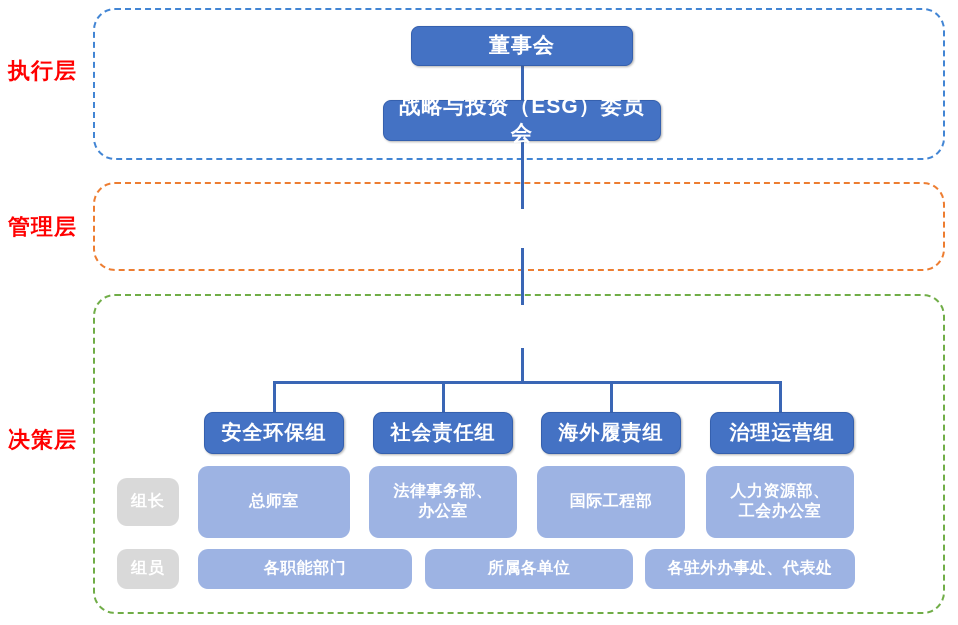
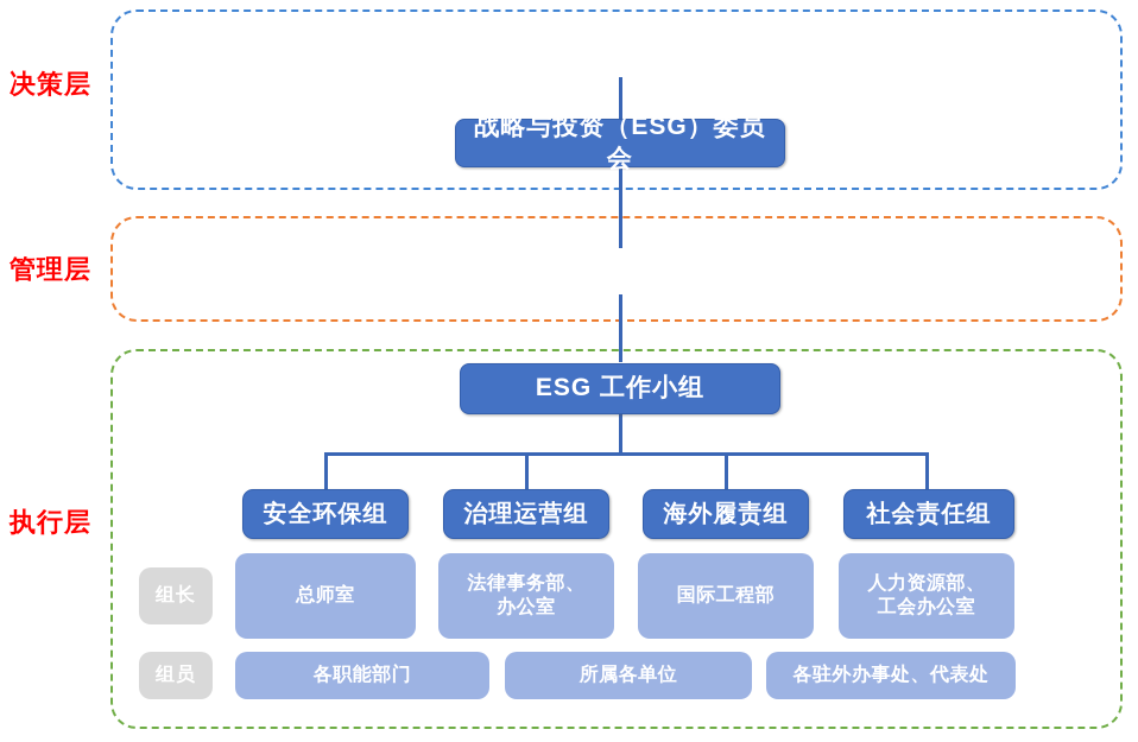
- 执行层
+ 决策层
  管理层
- 决策层
+ 执行层
- 董事会
  战略与投资（ESG）委员会
+ ESG 工作小组
  安全环保组
- 社会责任组
+ 治理运营组
  海外履责组
- 治理运营组
+ 社会责任组
  组长
  总师室
  法律事务部、
  办公室
  国际工程部
  人力资源部、
  工会办公室
  组员
  各职能部门
  所属各单位
  各驻外办事处、代表处
